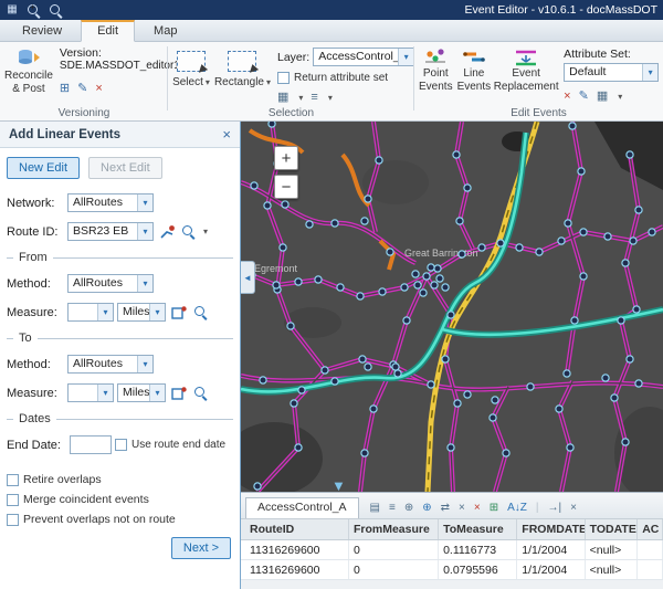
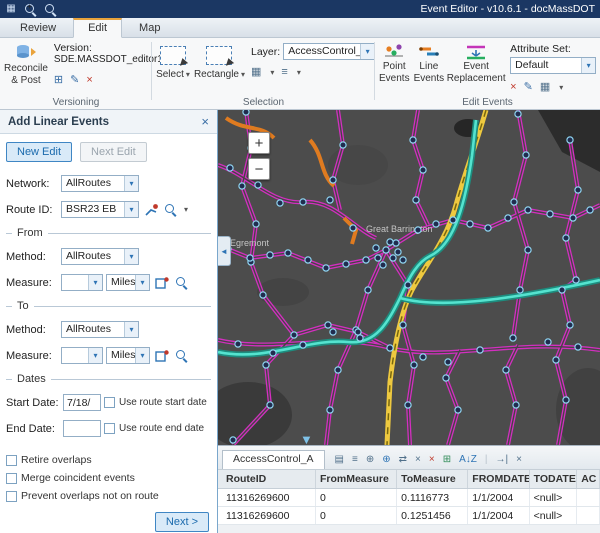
  ▦
  +
  Event Editor - v10.6.1 - docMassDOT
  Review
  Edit
  Map
  Reconcile & Post
  Version:
  SDE.MASSDOT_edit
  ⊞
  ✎
  ×
  Versioning
  Select ▾
  Rectangle ▾
  Layer:
  AccessControl_
  ▾
- Return attribute set
  ▦
  ▾
  ≡
  ▾
  Selection
  Point Events
  Line Events
  Event Replacement
  Attribute Set:
  Default
  ▾
  ×
  ✎
  ▦
  ▾
  Edit Events
  Add Linear Events
  ×
  New Edit
  Next Edit
  Network:
  AllRoutes
  ▾
  Route ID:
  BSR23 EB
  ▾
  ▾
  From
  Method:
  AllRoutes
  ▾
  Measure:
  ▾
  Miles
  ▾
  To
  Method:
  AllRoutes
  ▾
  Measure:
  ▾
  Miles
  ▾
  Dates
+ Start Date:
+ 7/18/
+ Use route start date
  End Date:
  Use route end date
  Retire overlaps
  Merge coincident events
  Prevent overlaps not on route
  Next >
  Egremont
  Great Barrinon
  +
  −
  ◄
  ▼
  AccessControl_A
  ▤
  ≡
  ⊕
  ⊕
  ⇄
  ×
  ×
  ⊞
  A↓Z
  |
  →|
  ×
  RouteID
  FromMeasure
  ToMeasure
  FROMDATE
  TODATE
  AC
  11316269600
  0
  0.1116773
  1/1/2004
  <null>
  11316269600
  0
- 0.0795596
+ 0.1251456
  1/1/2004
  <null>
